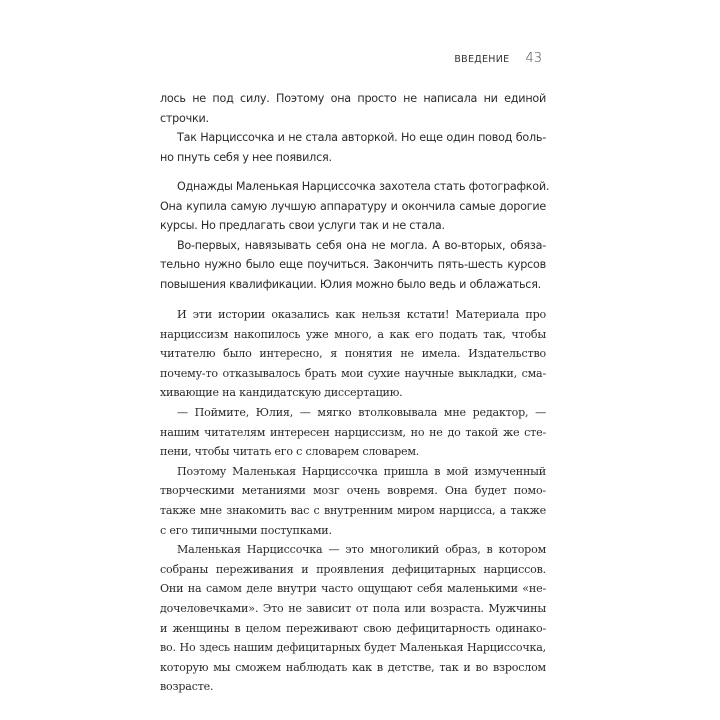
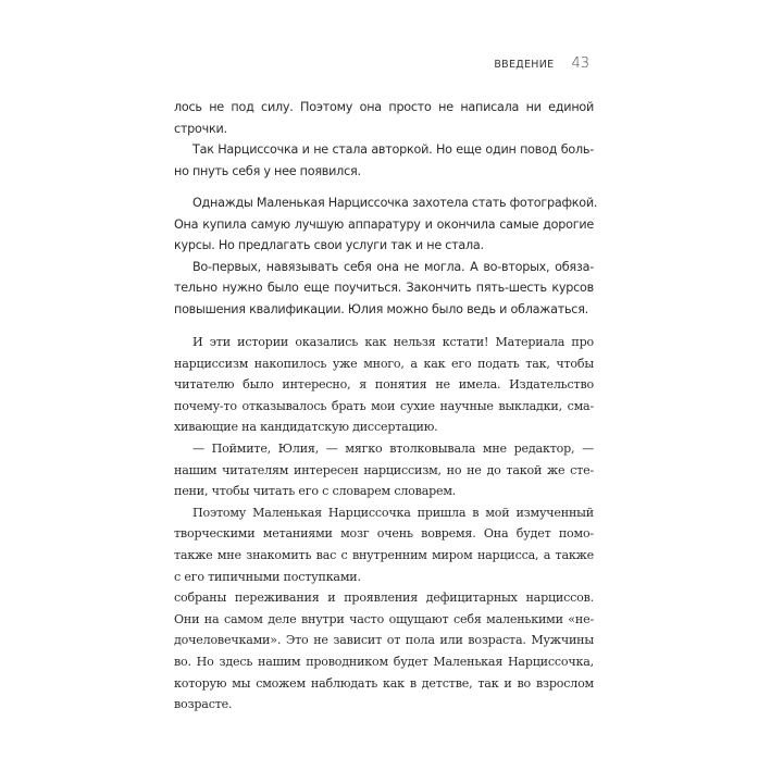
  ВВЕДЕНИЕ
  43
  лось не под силу. Поэтому она просто не написала ни единой
  строчки.
  Так Нарциссочка и не стала авторкой. Но еще один повод боль-
  но пнуть себя у нее появился.
  Однажды Маленькая Нарциссочка захотела стать фотографкой.
  Она купила самую лучшую аппаратуру и окончила самые дорогие
  курсы. Но предлагать свои услуги так и не стала.
  Во-первых, навязывать себя она не могла. А во-вторых, обяза-
  тельно нужно было еще поучиться. Закончить пять-шесть курсов
  повышения квалификации. Юлия можно было ведь и облажаться.
  И эти истории оказались как нельзя кстати! Материала про
  нарциссизм накопилось уже много, а как его подать так, чтобы
  читателю было интересно, я понятия не имела. Издательство
  почему-то отказывалось брать мои сухие научные выкладки, сма-
  хивающие на кандидатскую диссертацию.
  — Поймите, Юлия, — мягко втолковывала мне редактор, —
  нашим читателям интересен нарциссизм, но не до такой же сте-
  пени, чтобы читать его с словарем словарем.
  Поэтому Маленькая Нарциссочка пришла в мой измученный
  творческими метаниями мозг очень вовремя. Она будет помо-
  также мне знакомить вас с внутренним миром нарцисса, а также
  с его типичными поступками.
- Маленькая Нарциссочка — это многоликий образ, в котором
  собраны переживания и проявления дефицитарных нарциссов.
  Они на самом деле внутри часто ощущают себя маленькими «не-
  дочеловечками». Это не зависит от пола или возраста. Мужчины
- и женщины в целом переживают свою дефицитарность одинако-
- во. Но здесь нашим дефицитарных будет Маленькая Нарциссочка,
+ во. Но здесь нашим проводником будет Маленькая Нарциссочка,
  которую мы сможем наблюдать как в детстве, так и во взрослом
  возрасте.
